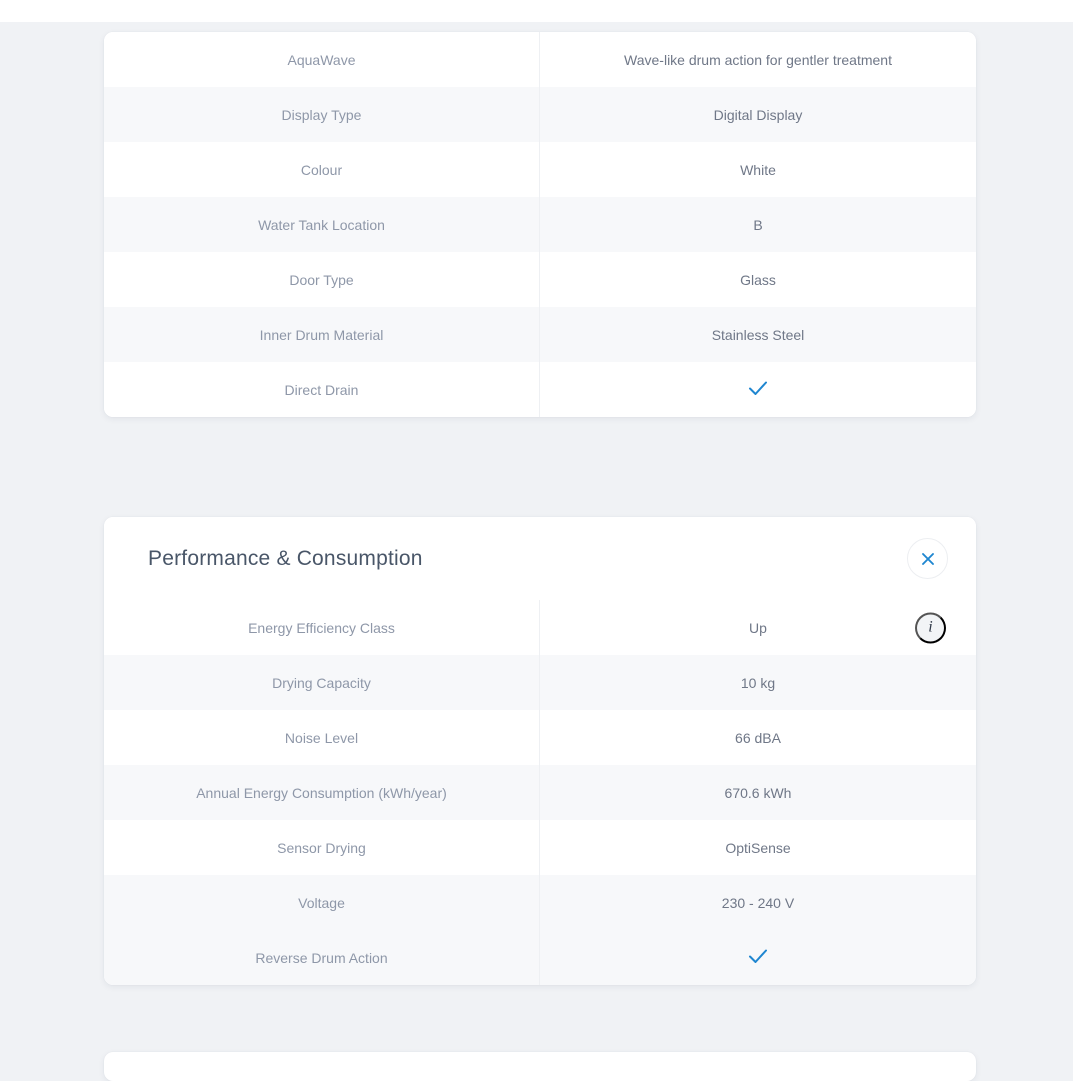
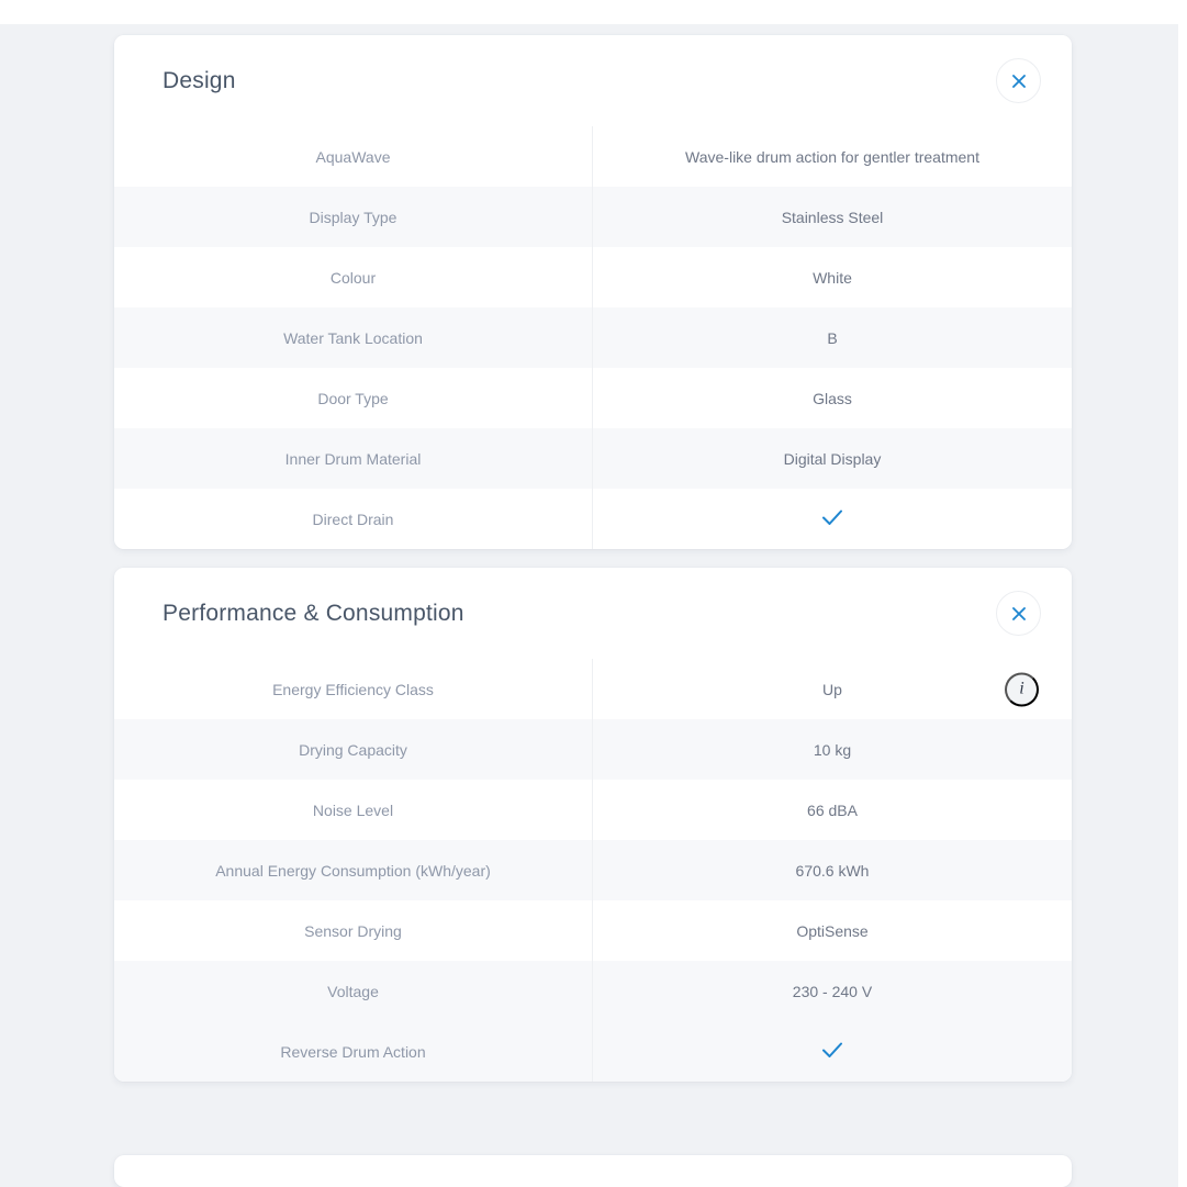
+ Design
  AquaWave
  Wave-like drum action for gentler treatment
  Display Type
- Digital Display
+ Stainless Steel
  Colour
  White
  Water Tank Location
  B
  Door Type
  Glass
  Inner Drum Material
- Stainless Steel
+ Digital Display
  Direct Drain
  Performance & Consumption
  Energy Efficiency Class
  Up
  i
  Drying Capacity
  10 kg
  Noise Level
  66 dBA
  Annual Energy Consumption (kWh/year)
  670.6 kWh
  Sensor Drying
  OptiSense
  Voltage
  230 - 240 V
  Reverse Drum Action
